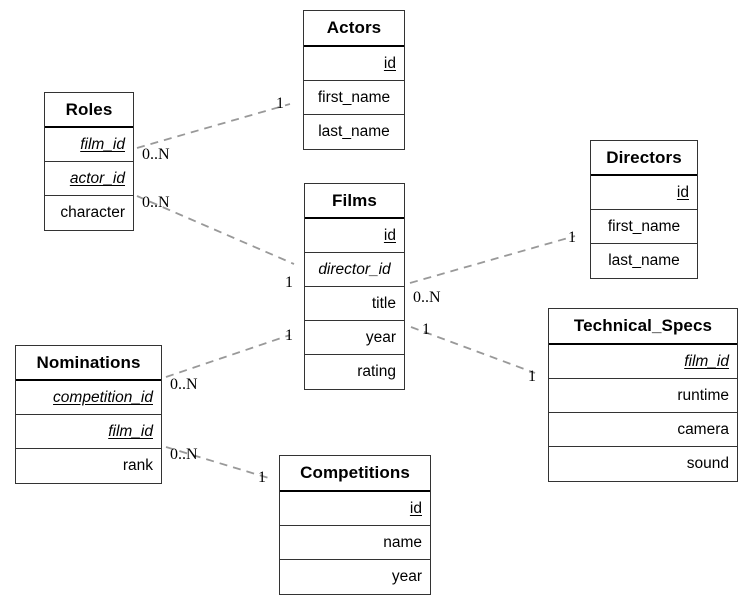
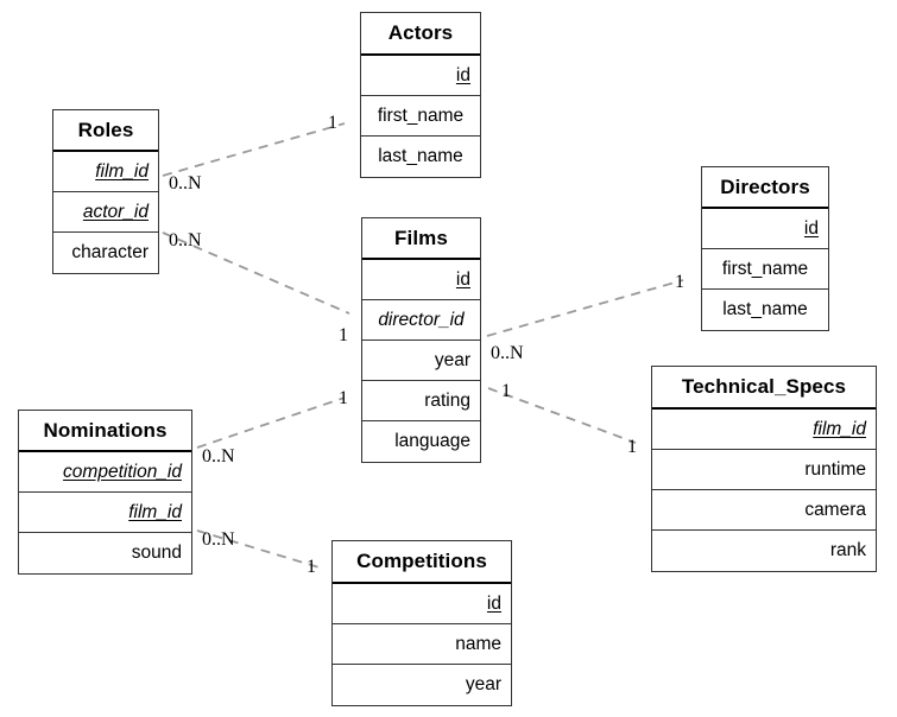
  Roles
  film_id
  actor_id
  character
  Actors
  id
  first_name
  last_name
  Films
  id
  director_id
- title
  year
  rating
+ language
  Directors
  id
  first_name
  last_name
  Technical_Specs
  film_id
  runtime
  camera
- sound
+ rank
  Nominations
  competition_id
  film_id
- rank
+ sound
  Competitions
  id
  name
  year
  0..N
  1
  0..N
  1
  0..N
  1
  1
  1
  0..N
  1
  0..N
  1
